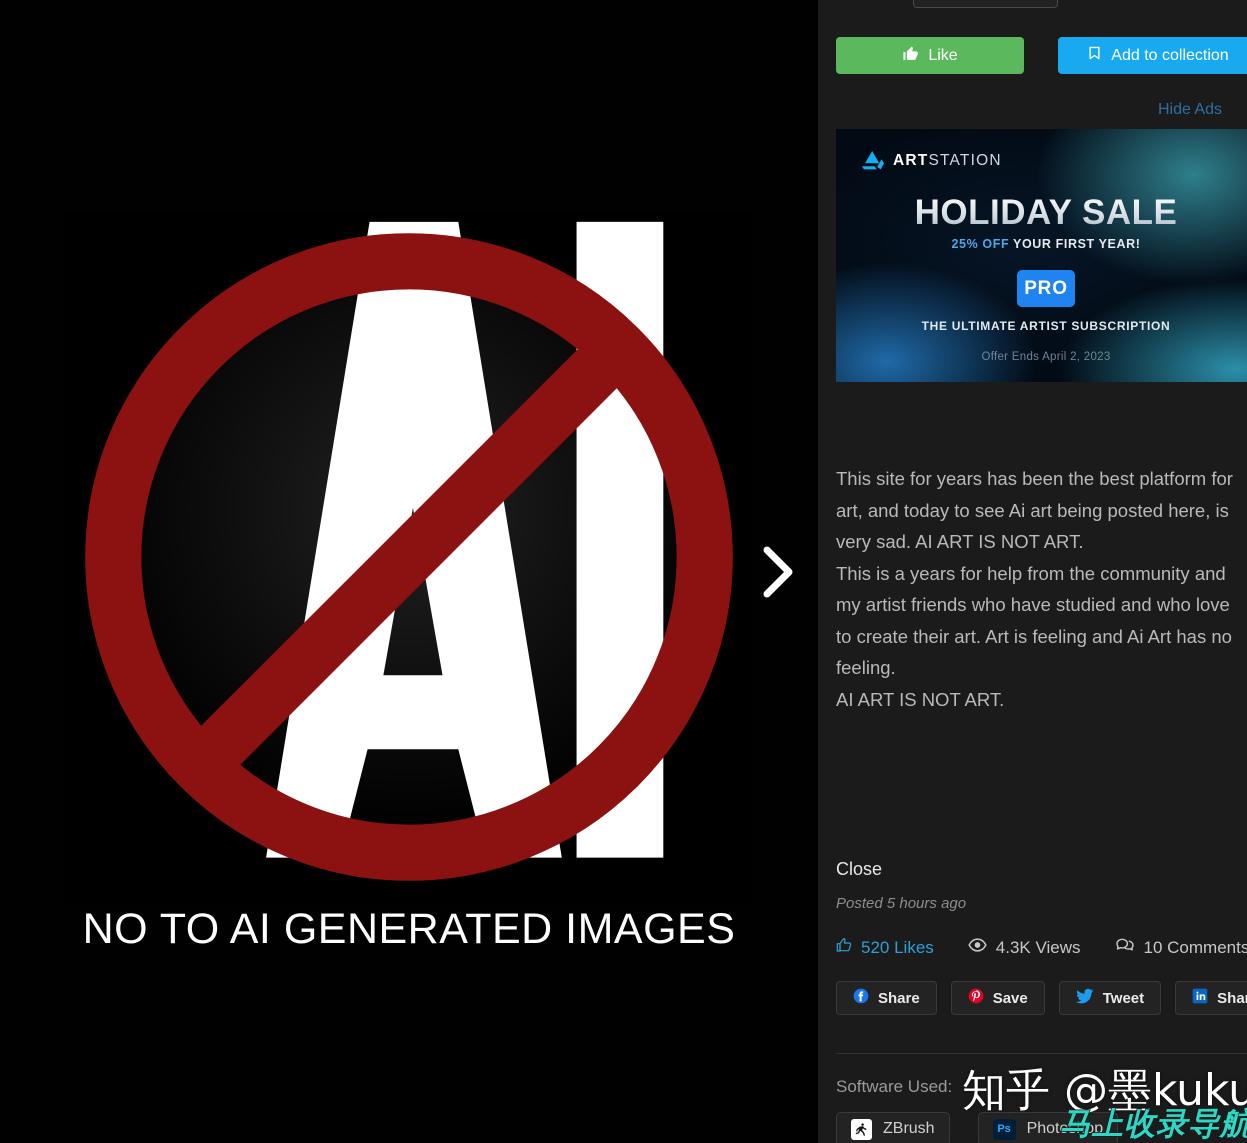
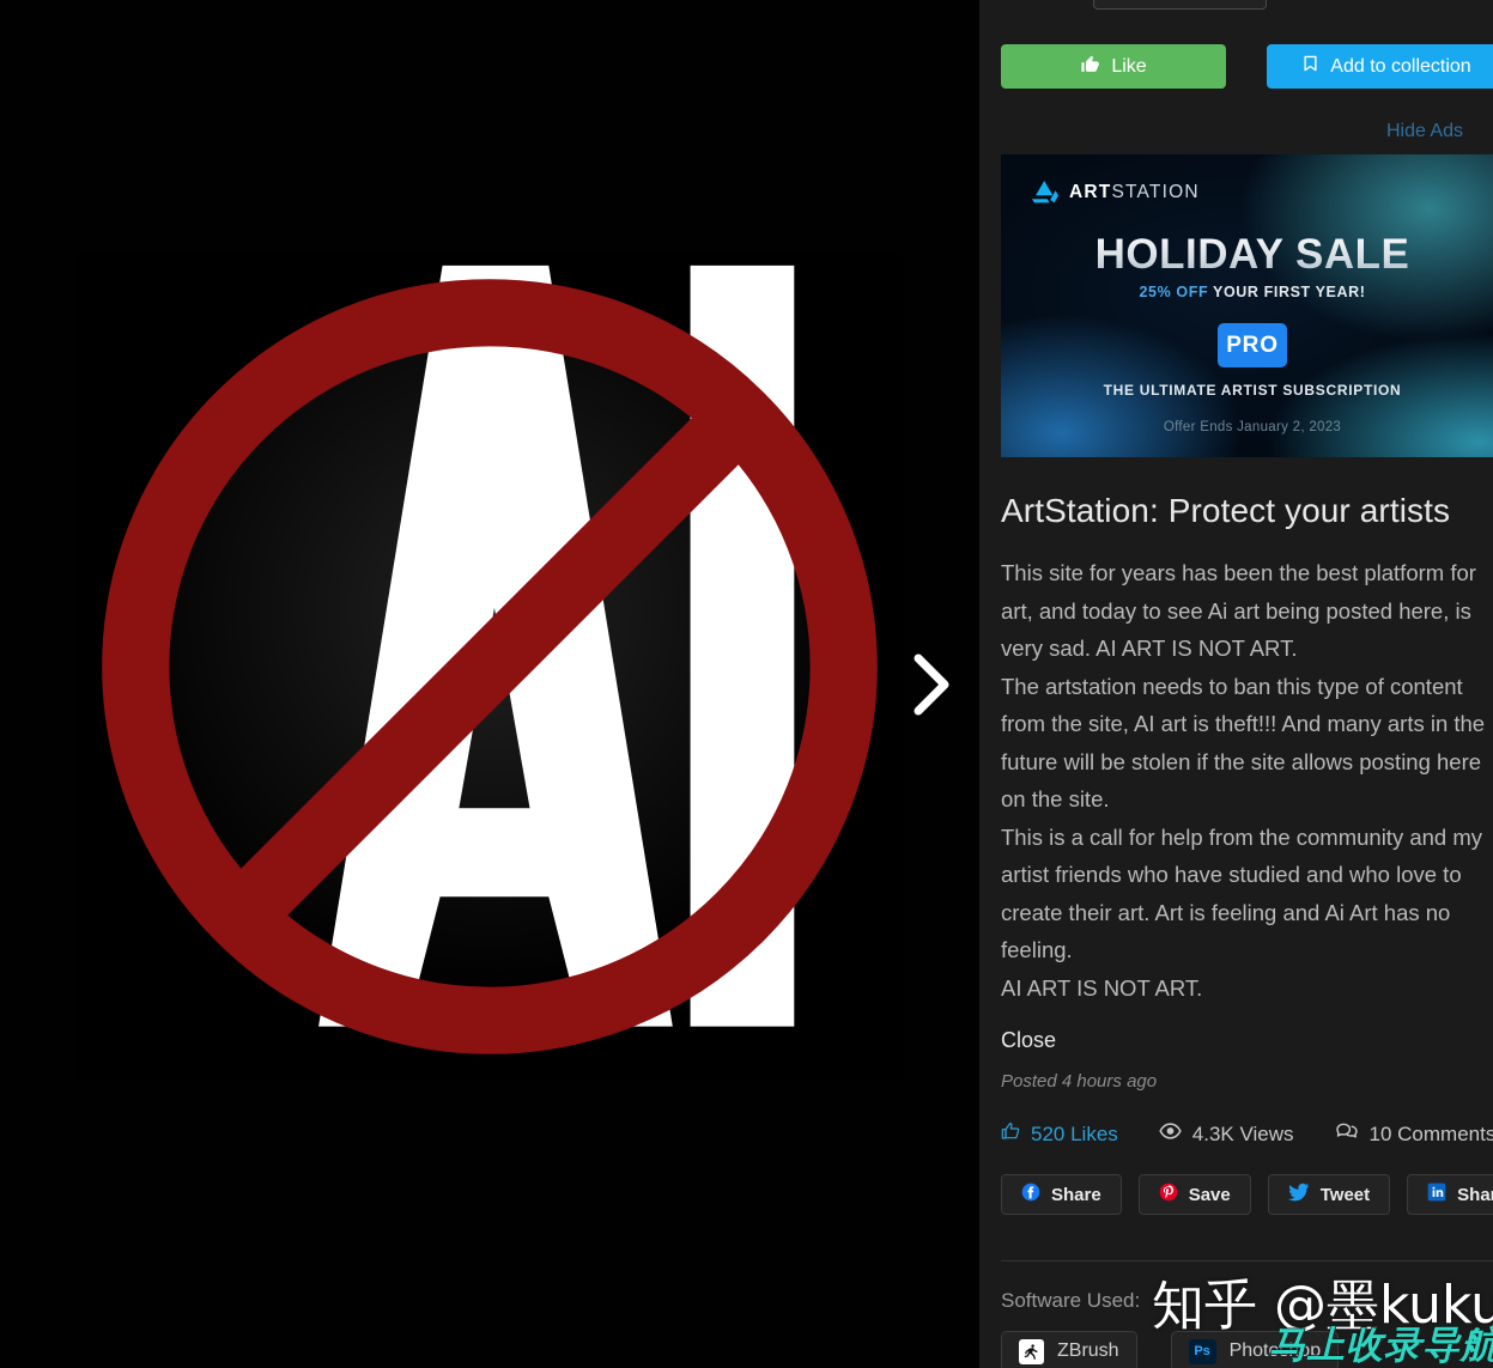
- NO TO AI GENERATED IMAGES
  Like
  Add to collection
  Hide Ads
  ARTSTATION
  HOLIDAY SALE
  25% OFF YOUR FIRST YEAR!
  PRO
  THE ULTIMATE ARTIST SUBSCRIPTION
- Offer Ends April 2, 2023
+ Offer Ends January 2, 2023
+ ArtStation: Protect your artists
  This site for years has been the best platform for art, and today to see Ai art being posted here, is very sad. AI ART IS NOT ART.
+ The artstation needs to ban this type of content from the site, AI art is theft!!! And many arts in the future will be stolen if the site allows posting here on the site.
- This is a years for help from the community and my artist friends who have studied and who love to create their art. Art is feeling and Ai Art has no feeling.
+ This is a call for help from the community and my artist friends who have studied and who love to create their art. Art is feeling and Ai Art has no feeling.
  AI ART IS NOT ART.
  Close
- Posted 5 hours ago
+ Posted 4 hours ago
  520 Likes
  4.3K Views
  10 Comments
  Share
  Save
  Tweet
  Software Used:
  ZBrush
  Ps
  Photoshop
  知乎 @墨kuku
  马上收录导航
